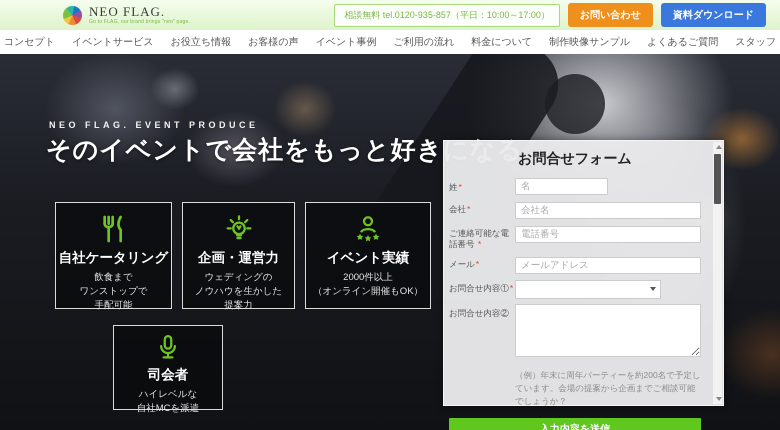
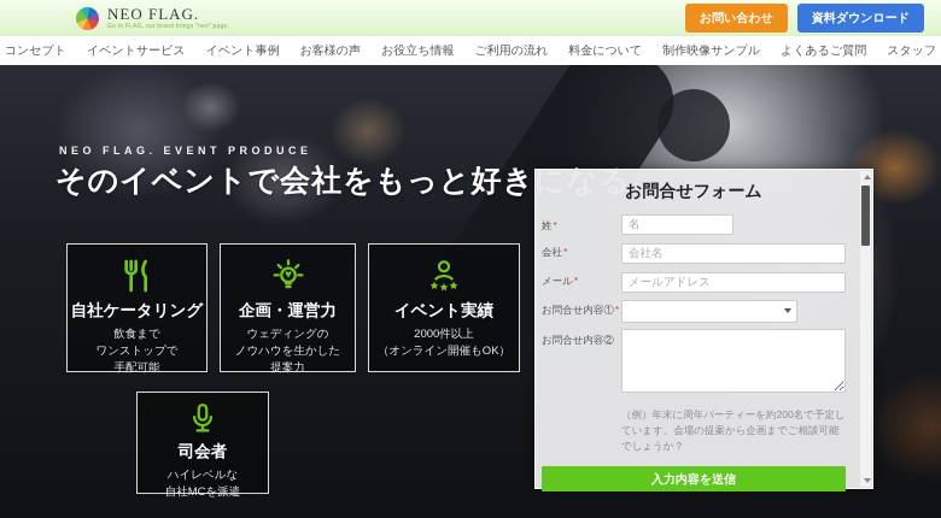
  NEO FLAG.
- 相談無料 tel.0120-935-857（平日：10:00～17:00）
  お問い合わせ
  資料ダウンロード
  コンセプト
  イベントサービス
- お役立ち情報
+ イベント事例
  お客様の声
- イベント事例
+ お役立ち情報
  ご利用の流れ
  料金について
  制作映像サンプル
  よくあるご質問
  スタッフ
  NEO FLAG. EVENT PRODUCE
  そのイベントで会社をもっと好き
  自社ケータリング
  飲食まで
  ワンストップで
  手配可能
  企画・運営力
  ウェディングの
  ノウハウを生かした
  提案力
  イベント実績
  2000件以上
  （オンライン開催もOK）
  司会者
  ハイレベルな
  自社MCを派遣
  お問合せフォーム
  姓*
  名
  会社*
  会社名
- ご連絡可能な電話番号 *
- 電話番号
  メール*
  メールアドレス
  お問合せ内容①*
  お問合せ内容②
  （例）年末に周年パーティーを約200名で予定しています。会場の提案から企画までご相談可能でしょうか？
  入力内容を送信
